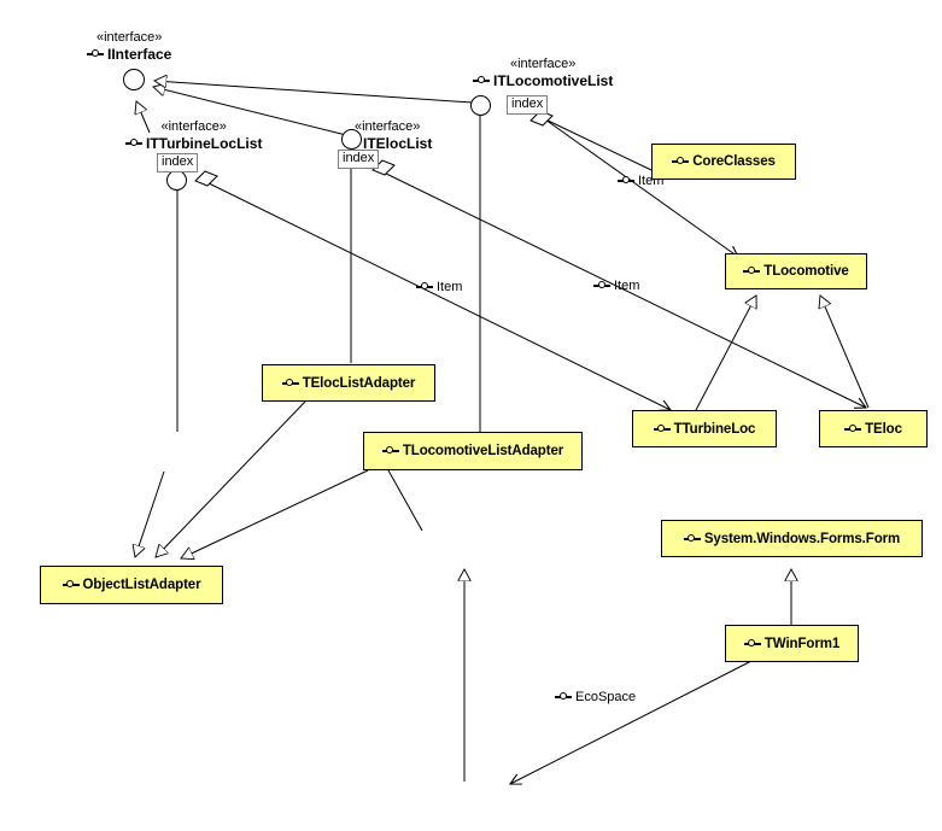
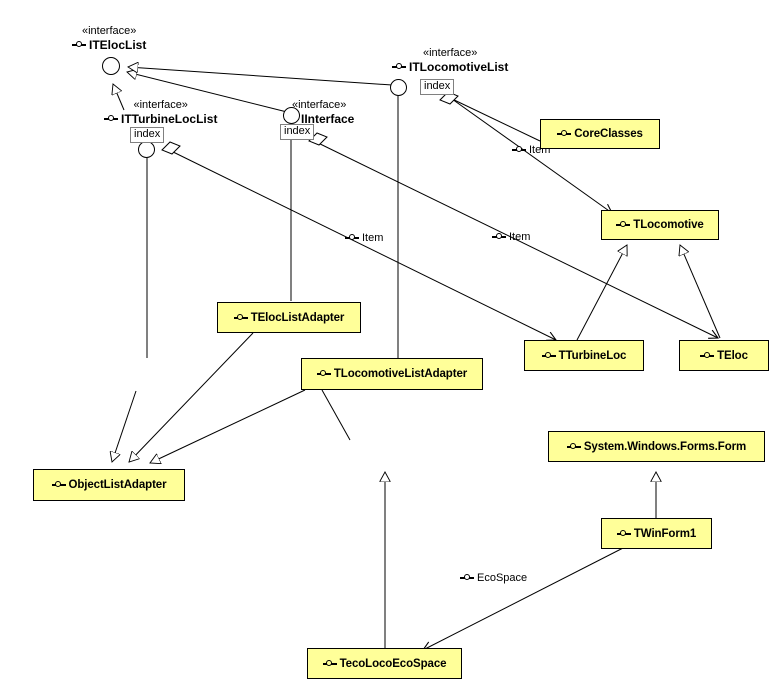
  «interface»
- IInterface
+ ITElocList
  «interface»
  ITTurbineLocList
  «interface»
- ITElocList
+ IInterface
  «interface»
  ITLocomotiveList
  index
  index
  index
  Item
  Item
  Item
  EcoSpace
  CoreClasses
  TLocomotive
  TTurbineLoc
  TEloc
  TElocListAdapter
  TLocomotiveListAdapter
  ObjectListAdapter
  System.Windows.Forms.Form
  TWinForm1
+ TecoLocoEcoSpace
